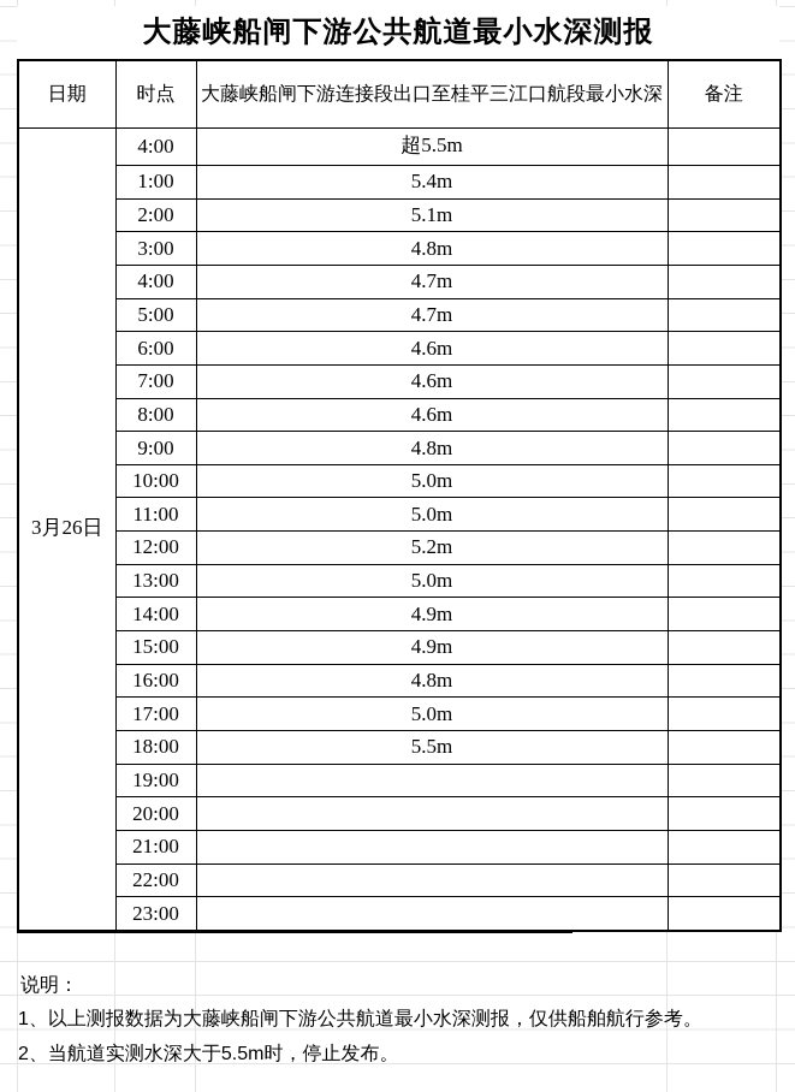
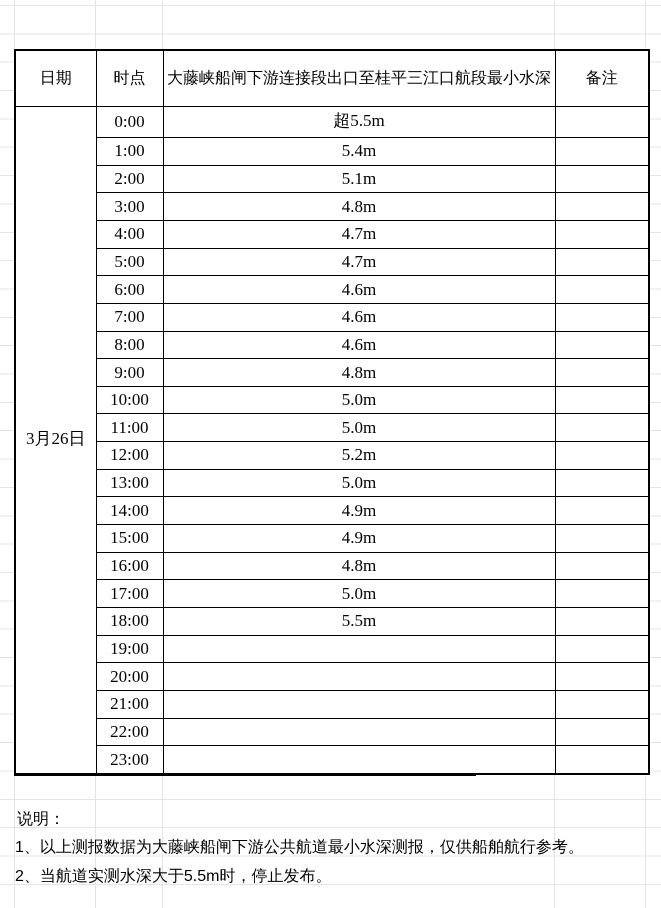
- 大藤峡船闸下游公共航道最小水深测报
  日期	时点	大藤峡船闸下游连接段出口至桂平三江口航段最小水深	备注
- 3月26日	4:00	超5.5m
+ 3月26日	0:00	超5.5m
  1:00	5.4m
  2:00	5.1m
  3:00	4.8m
  4:00	4.7m
  5:00	4.7m
  6:00	4.6m
  7:00	4.6m
  8:00	4.6m
  9:00	4.8m
  10:00	5.0m
  11:00	5.0m
  12:00	5.2m
  13:00	5.0m
  14:00	4.9m
  15:00	4.9m
  16:00	4.8m
  17:00	5.0m
  18:00	5.5m
  19:00
  20:00
  21:00
  22:00
  23:00
  说明：
  1、以上测报数据为大藤峡船闸下游公共航道最小水深测报，仅供船舶航行参考。
  2、当航道实测水深大于5.5m时，停止发布。
